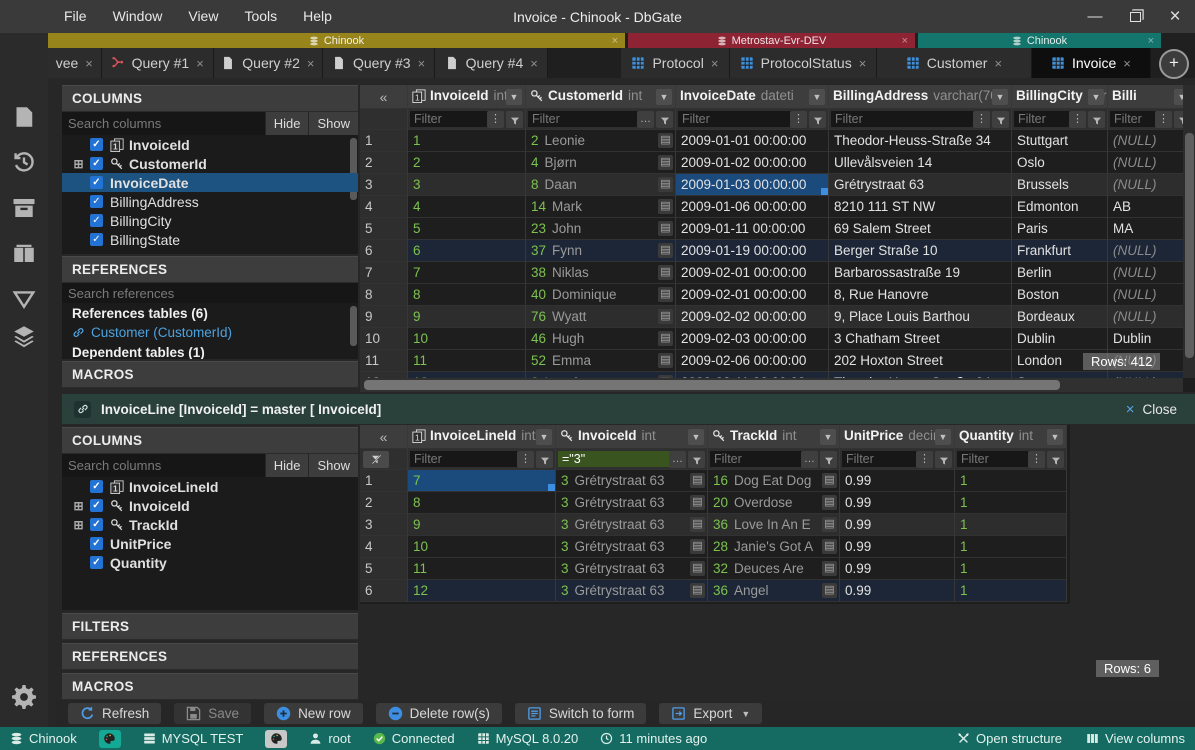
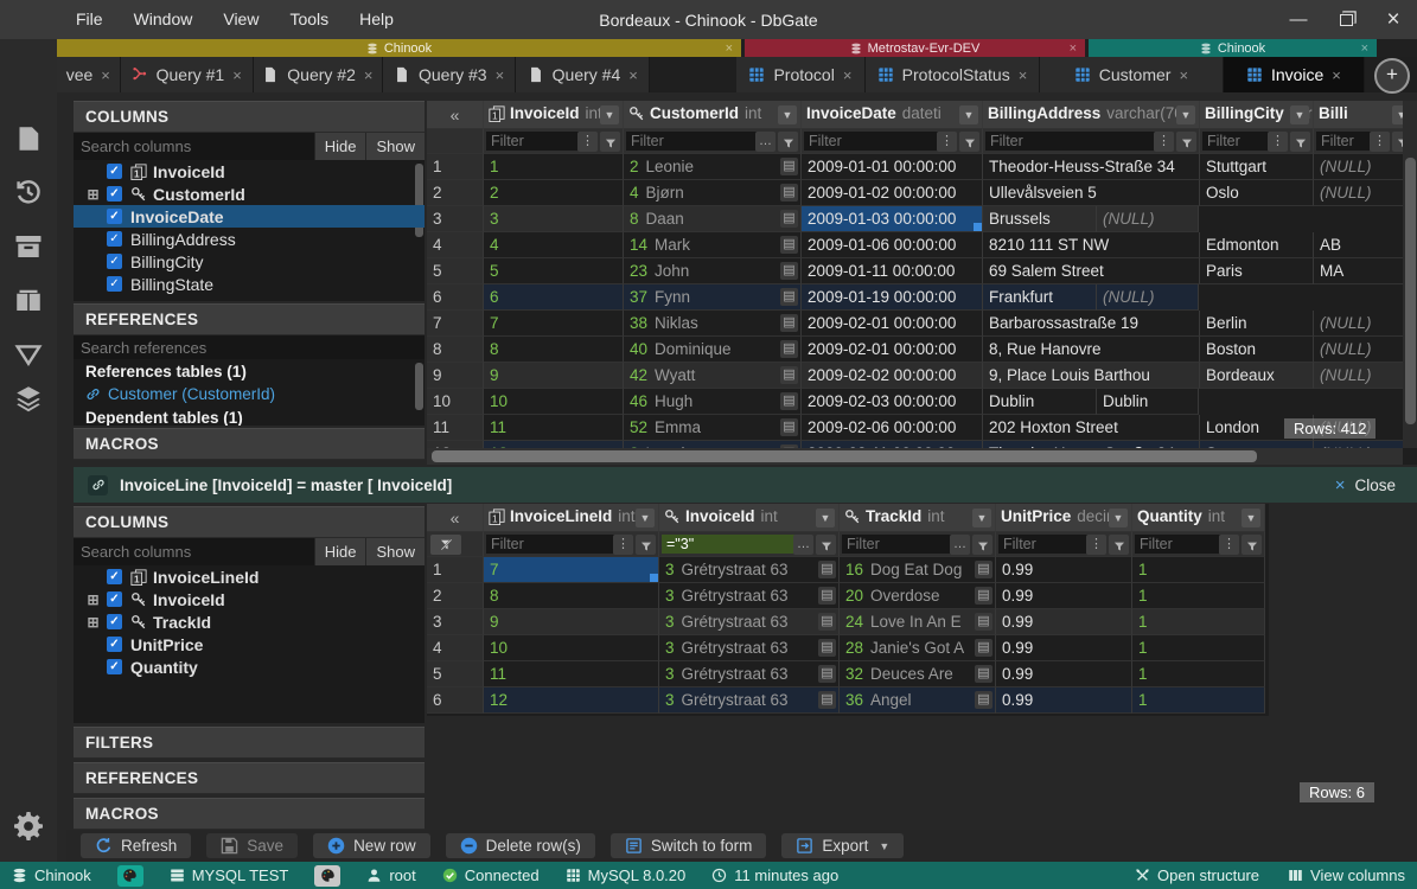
  File
  Window
  View
  Tools
  Help
- Invoice - Chinook - DbGate
+ Bordeaux - Chinook - DbGate
  —
  ×
  Chinook
  ×
  Metrostav-Evr-DEV
  ×
  Chinook
  ×
  vee
  ×
  Query #1
  ×
  Query #2
  ×
  Query #3
  ×
  Query #4
  ×
  Protocol
  ×
  ProtocolStatus
  ×
  Customer
  ×
  Invoice
  ×
  +
  COLUMNS
  Search columns
  Hide
  Show
  ✓
  1
  InvoiceId
  ⊞
  ✓
  CustomerId
  ✓
  InvoiceDate
  ✓
  BillingAddress
  ✓
  BillingCity
  ✓
  BillingState
  REFERENCES
  Search references
- References tables (6)
+ References tables (1)
  Customer (CustomerId)
  Dependent tables (1)
  MACROS
  «
  1
  InvoiceId in
  ▼
  CustomerId int
  ▼
  InvoiceDate dateti
  ▼
  BillingAddress varchar(7
  ▼
  BillingCity r
  ▼
  Billi
  ▼
  Filter
  ⋮
  Filter
  …
  Filter
  ⋮
  Filter
  ⋮
  Filter
  ⋮
  Filter
  ⋮
  1
  1
  2 Leonie
  ▤
  2009-01-01 00:00:00
  Theodor-Heuss-Straße 34
  Stuttgart
  (NULL)
  2
  2
  4 Bjørn
  ▤
  2009-01-02 00:00:00
- Ullevålsveien 14
+ Ullevålsveien 5
  Oslo
  (NULL)
  3
  3
  8 Daan
  ▤
  2009-01-03 00:00:00
- Grétrystraat 63
  Brussels
  (NULL)
  4
  4
  14 Mark
  ▤
  2009-01-06 00:00:00
  8210 111 ST NW
  Edmonton
  AB
  5
  5
  23 John
  ▤
  2009-01-11 00:00:00
  69 Salem Street
  Paris
  MA
  6
  6
  37 Fynn
  ▤
  2009-01-19 00:00:00
- Berger Straße 10
  Frankfurt
  (NULL)
  7
  7
  38 Niklas
  ▤
  2009-02-01 00:00:00
  Barbarossastraße 19
  Berlin
  (NULL)
  8
  8
  40 Dominique
  ▤
  2009-02-01 00:00:00
  8, Rue Hanovre
  Boston
  (NULL)
  9
  9
- 76 Wyatt
+ 42 Wyatt
  ▤
  2009-02-02 00:00:00
  9, Place Louis Barthou
  Bordeaux
  (NULL)
  10
  10
  46 Hugh
  ▤
  2009-02-03 00:00:00
- 3 Chatham Street
  Dublin
  Dublin
  11
  11
  52 Emma
  ▤
  2009-02-06 00:00:00
  202 Hoxton Street
  London
  (NULL)
  Rows: 412
  InvoiceLine [InvoiceId] = master [ InvoiceId]
  ×
  Close
  COLUMNS
  Search columns
  Hide
  Show
  ✓
  1
  InvoiceLineId
  ⊞
  ✓
  InvoiceId
  ⊞
  ✓
  TrackId
  ✓
  UnitPrice
  ✓
  Quantity
  FILTERS
  REFERENCES
  MACROS
  «
  1
  InvoiceLineId int
  ▼
  InvoiceId int
  ▼
  TrackId int
  ▼
  UnitPrice deci
  ▼
  Quantity int
  ▼
  Filter
  ⋮
  ="3"
  …
  Filter
  …
  Filter
  ⋮
  Filter
  ⋮
  1
  7
  3 Grétrystraat 63
  ▤
  16 Dog Eat Dog
  ▤
  0.99
  1
  2
  8
  3 Grétrystraat 63
  ▤
  20 Overdose
  ▤
  0.99
  1
  3
  9
  3 Grétrystraat 63
  ▤
- 36 Love In An E
+ 24 Love In An E
  ▤
  0.99
  1
  4
  10
  3 Grétrystraat 63
  ▤
  28 Janie's Got A
  ▤
  0.99
  1
  5
  11
  3 Grétrystraat 63
  ▤
  32 Deuces Are
  ▤
  0.99
  1
  6
  12
  3 Grétrystraat 63
  ▤
  36 Angel
  ▤
  0.99
  1
  Rows: 6
  Refresh
  Save
  New row
  Delete row(s)
  Switch to form
  Export
  ▼
  Chinook
  MYSQL TEST
  root
  Connected
  MySQL 8.0.20
  11 minutes ago
  Open structure
  View columns
